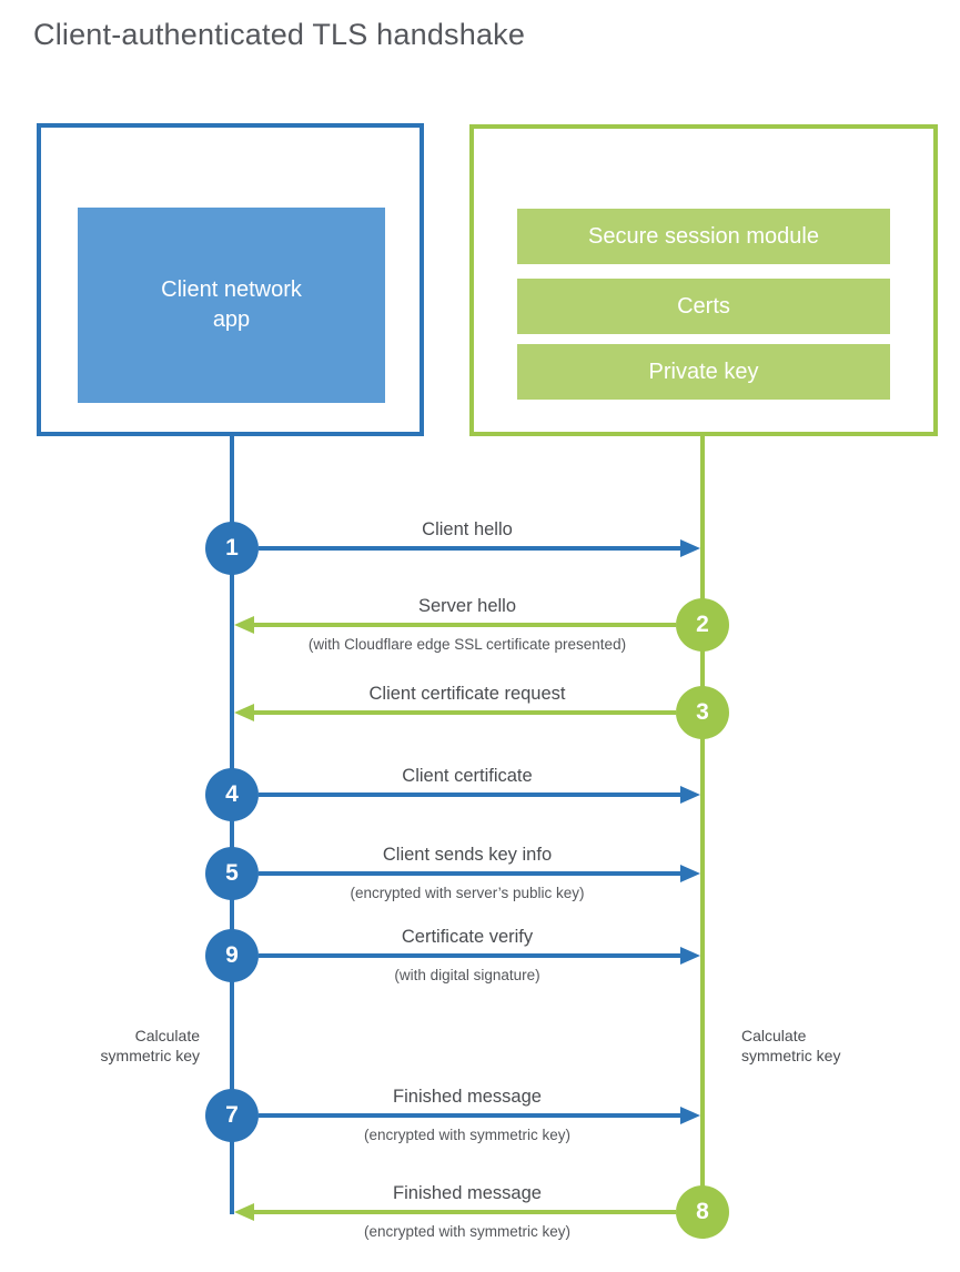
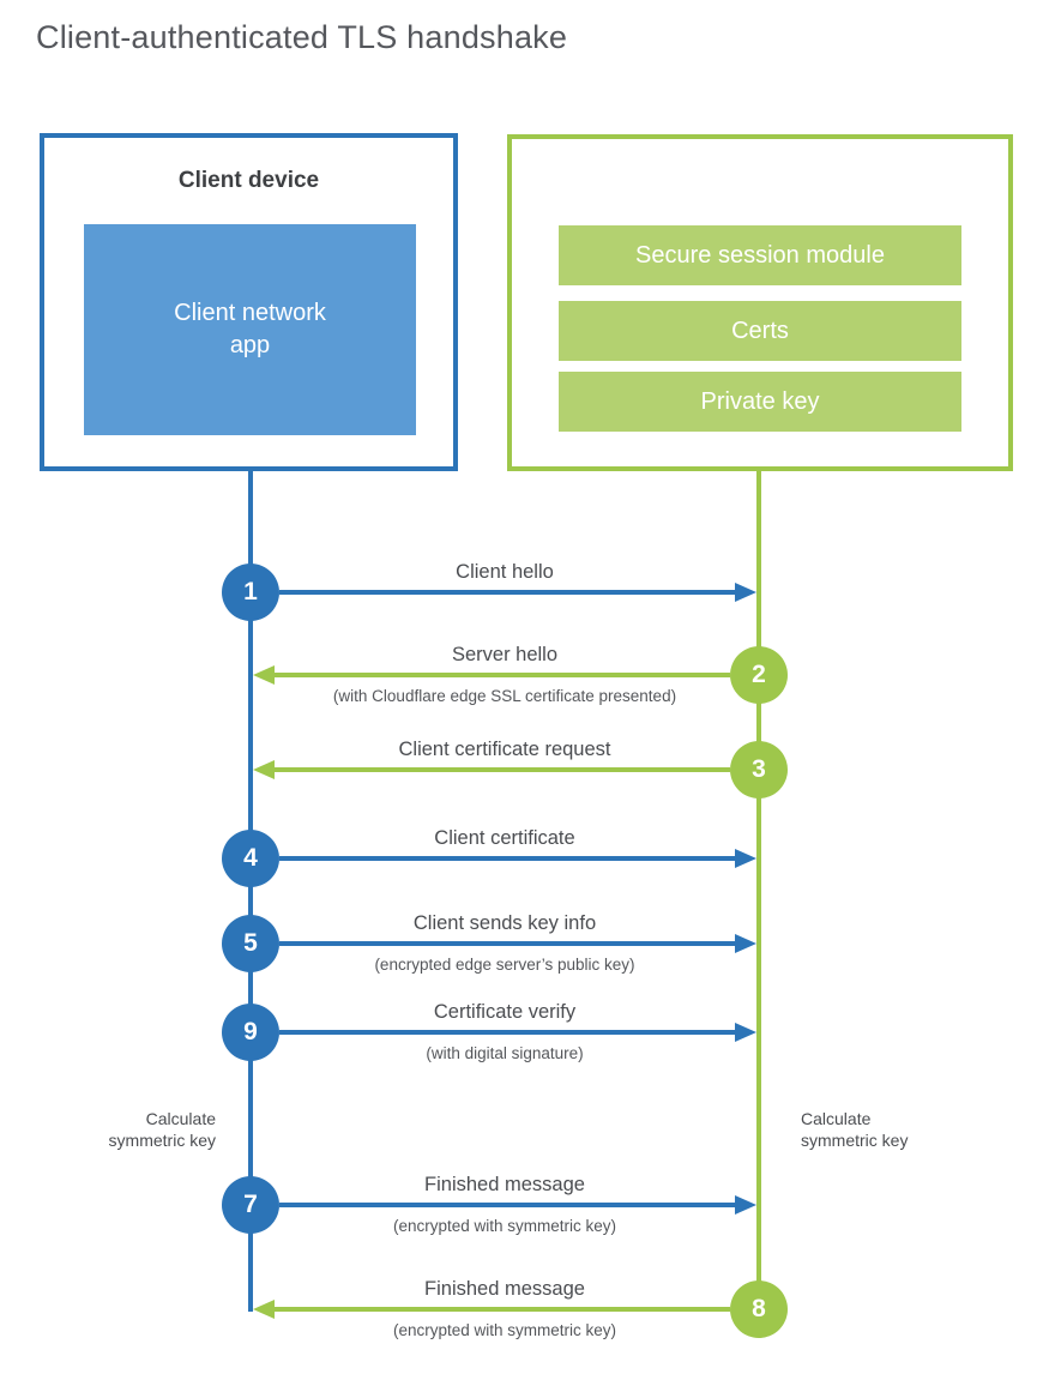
  Client-authenticated TLS handshake
+ Client device
  Client network app
  Secure session module
  Certs
  Private key
  1
  Client hello
  2
  Server hello
  (with Cloudflare edge SSL certificate presented)
  3
  Client certificate request
  4
  Client certificate
  5
  Client sends key info
- (encrypted with server’s public key)
+ (encrypted edge server’s public key)
  9
  Certificate verify
  (with digital signature)
  7
  Finished message
  (encrypted with symmetric key)
  8
  Finished message
  (encrypted with symmetric key)
  Calculate
  symmetric key
  Calculate
  symmetric key
